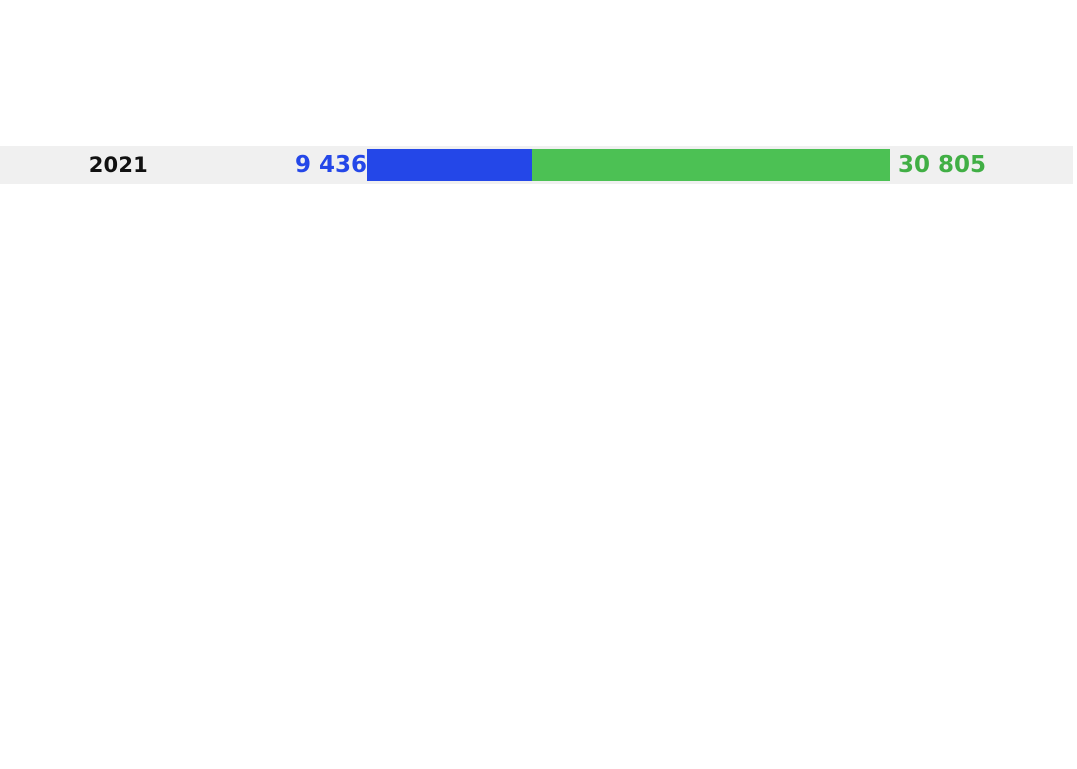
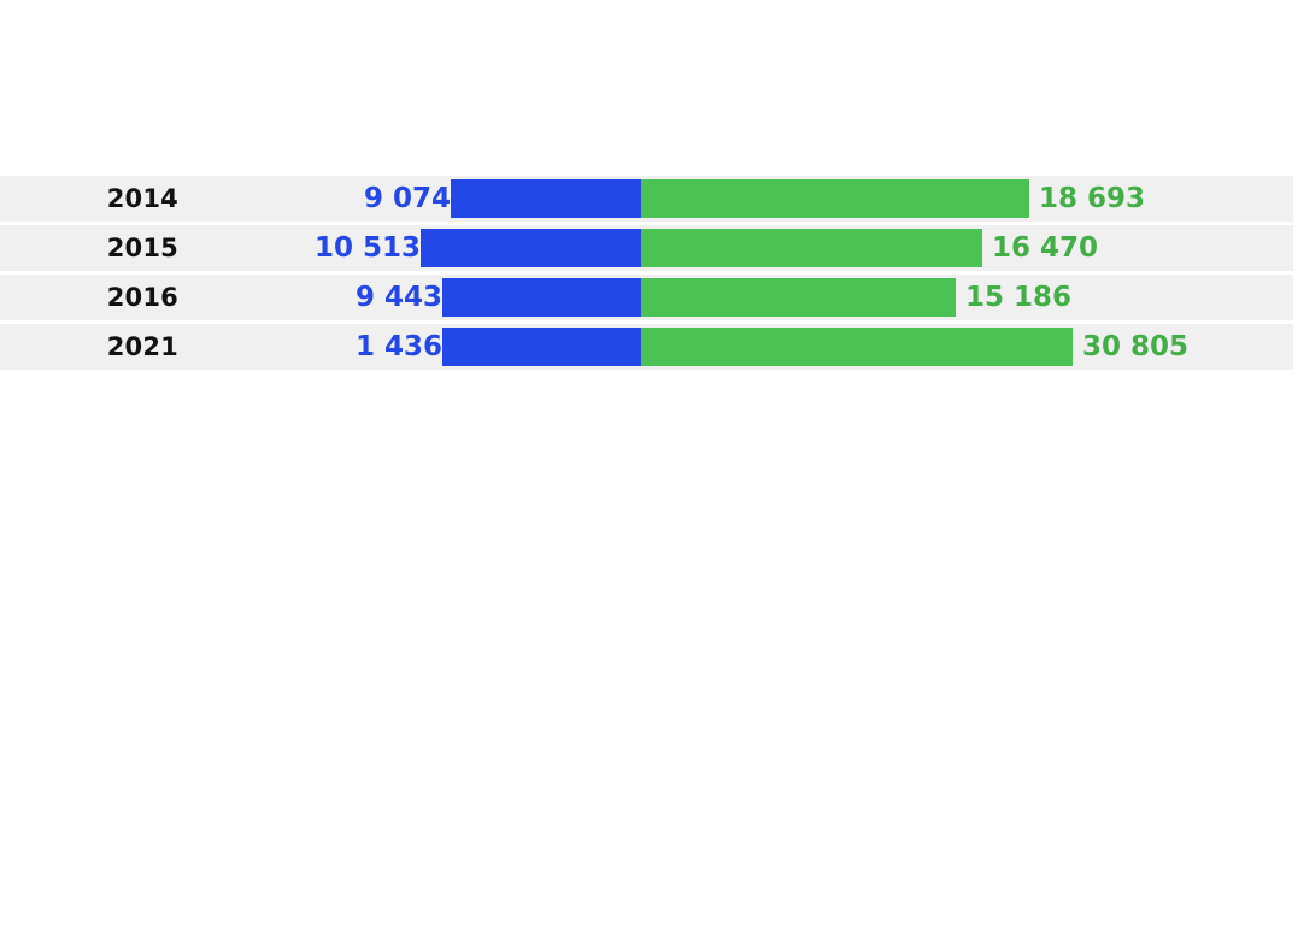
+ 2014
+ 9 074
+ 18 693
+ 2015
+ 10 513
+ 16 470
+ 2016
+ 9 443
+ 15 186
  2021
- 9 436
+ 1 436
  30 805
